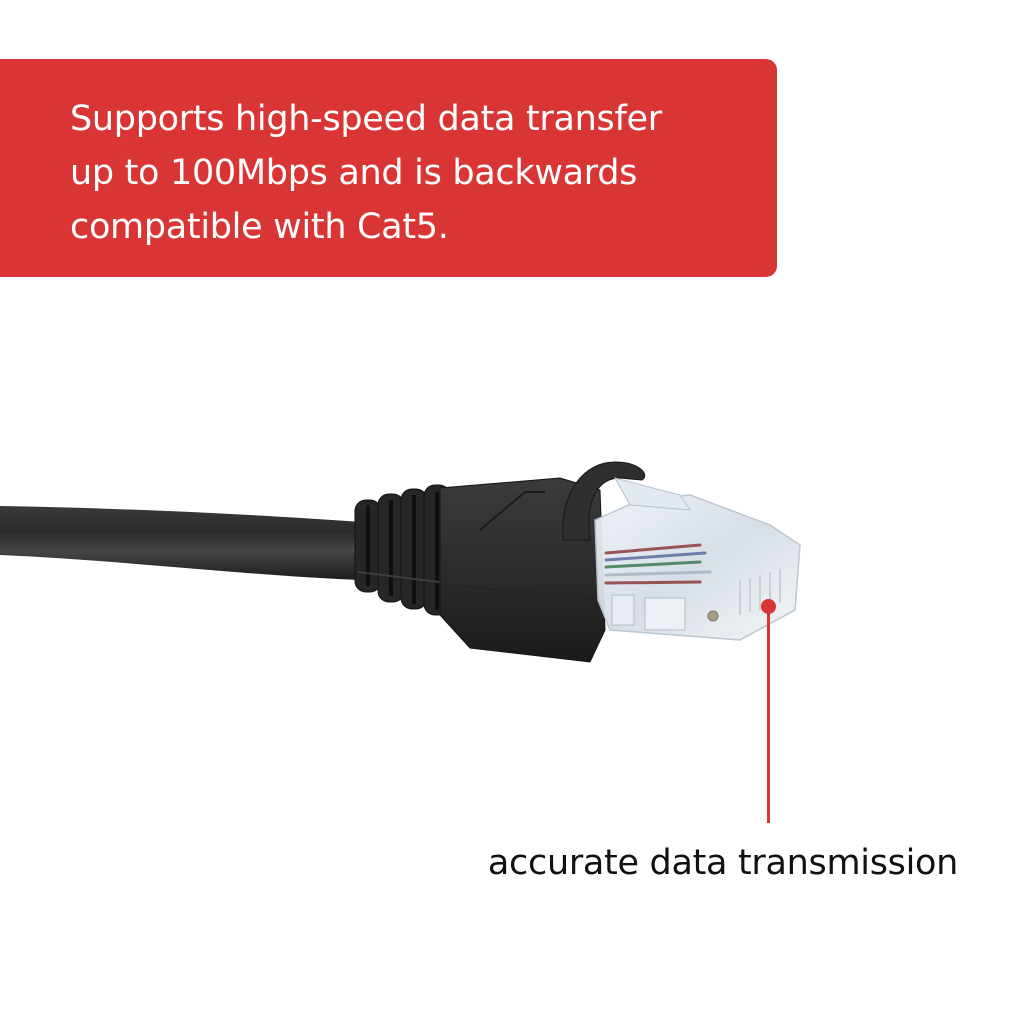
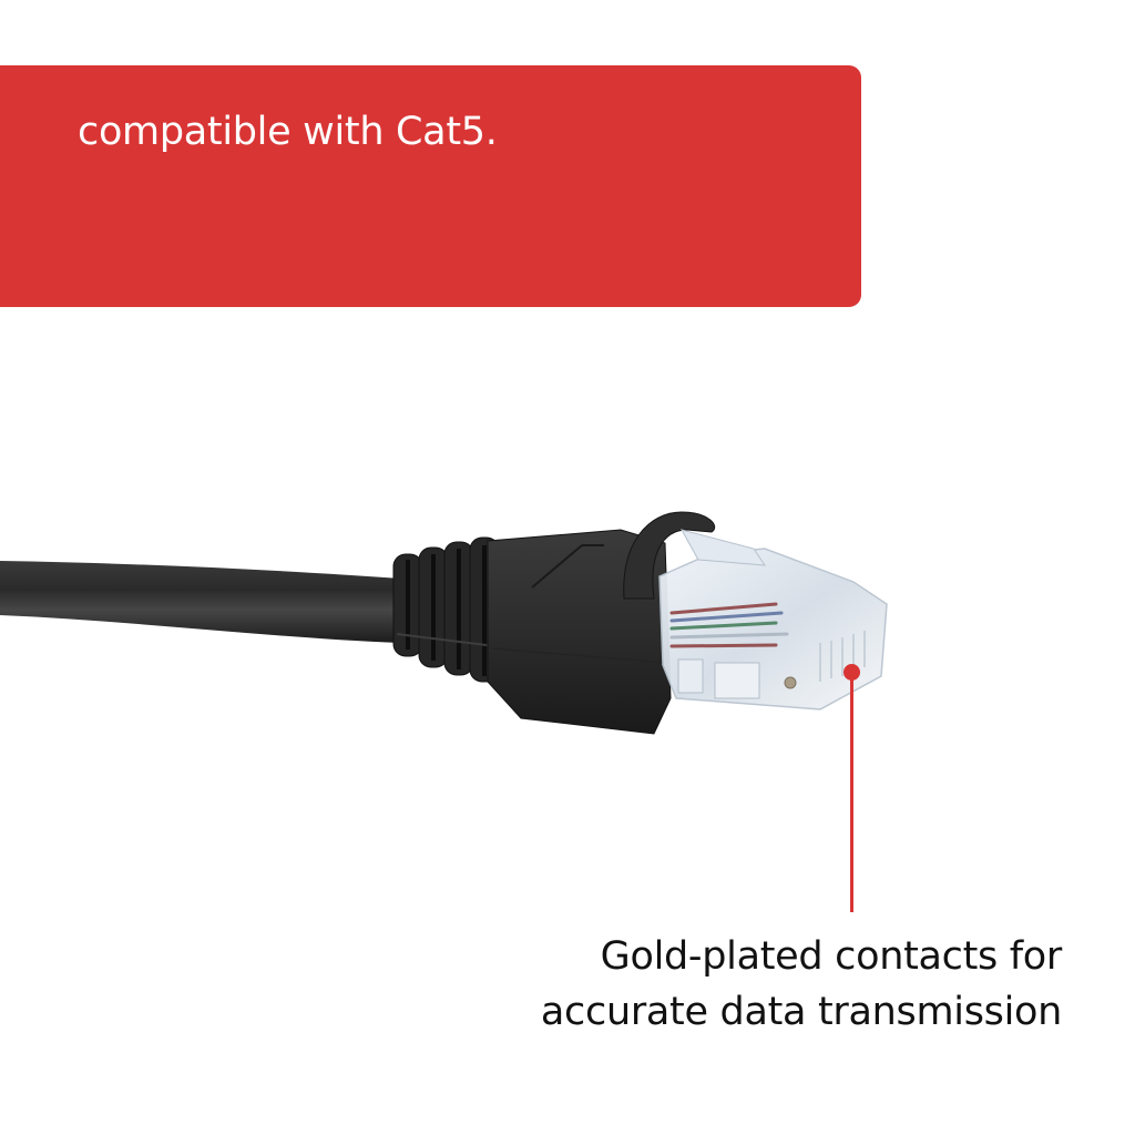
- Supports high-speed data transfer
- up to 100Mbps and is backwards
  compatible with Cat5.
+ Gold-plated contacts for
  accurate data transmission
